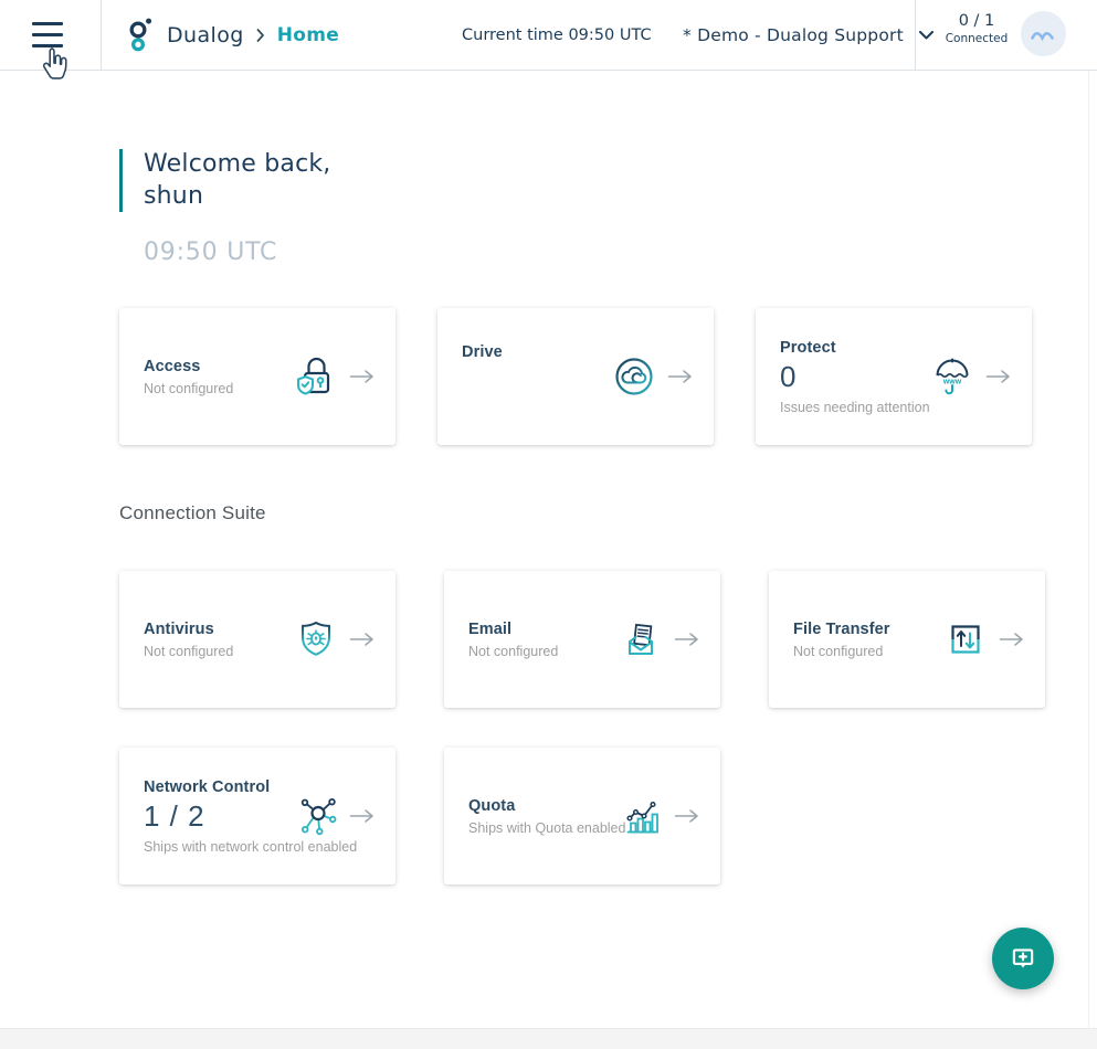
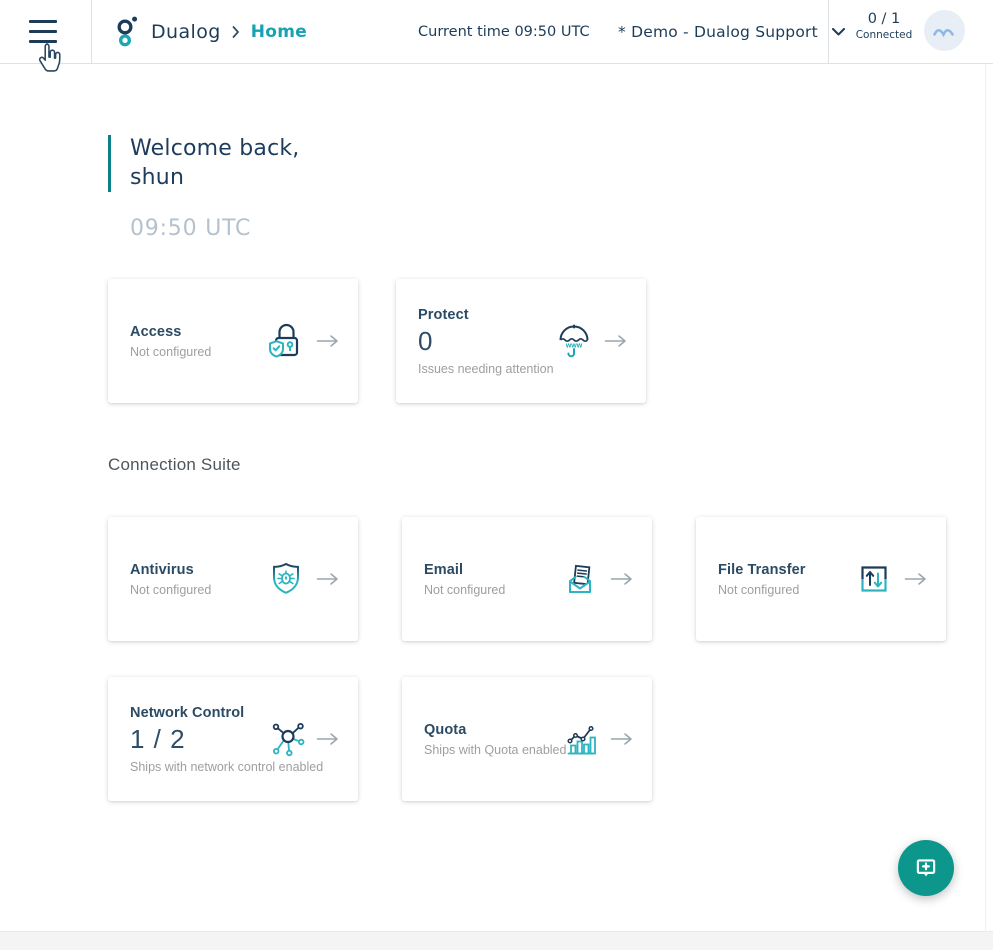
  Dualog
  Home
  Current time 09:50 UTC
  * Demo - Dualog Support
  0 / 1
  Connected
  Welcome back,
  shun
  09:50 UTC
  Access
  Not configured
- Drive
  Protect
  0
  Issues needing attention
  Connection Suite
  Antivirus
  Not configured
  Email
  Not configured
  File Transfer
  Not configured
  Network Control
  1 / 2
  Ships with network control enabled
  Quota
  Ships with Quota enabled
